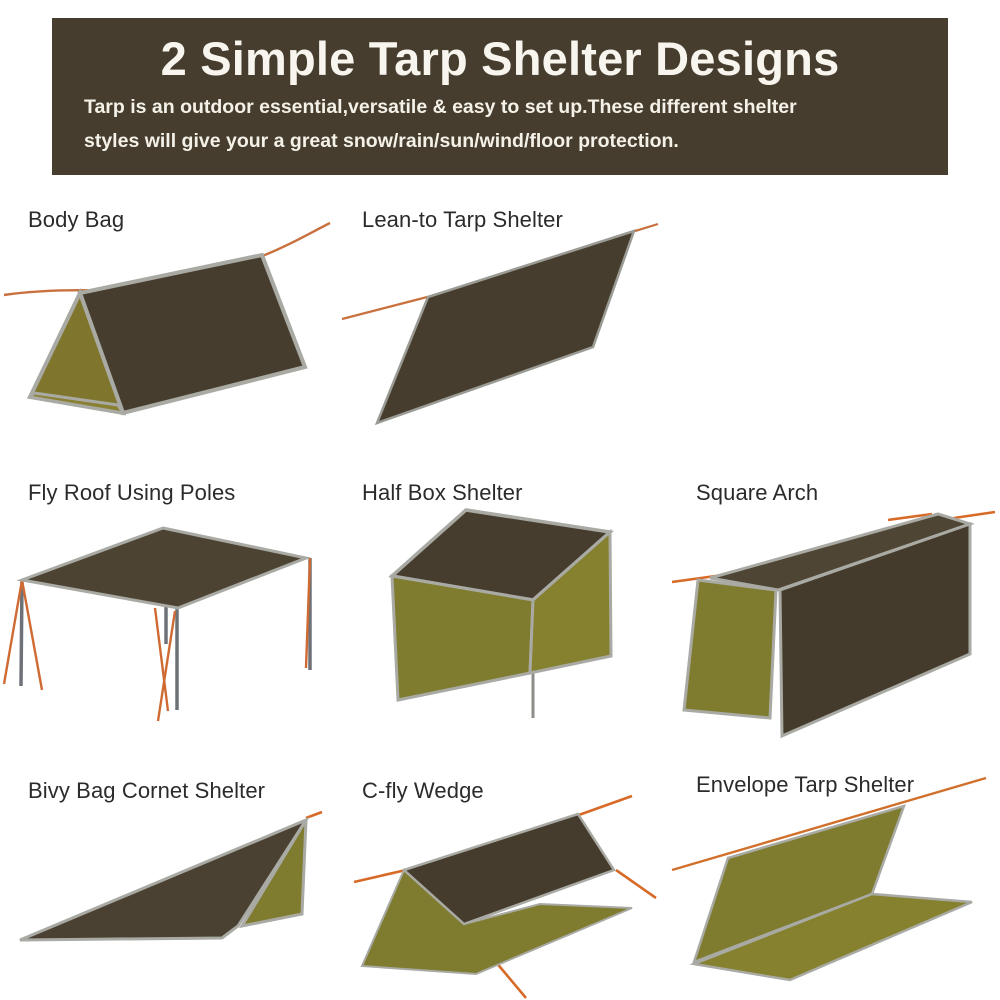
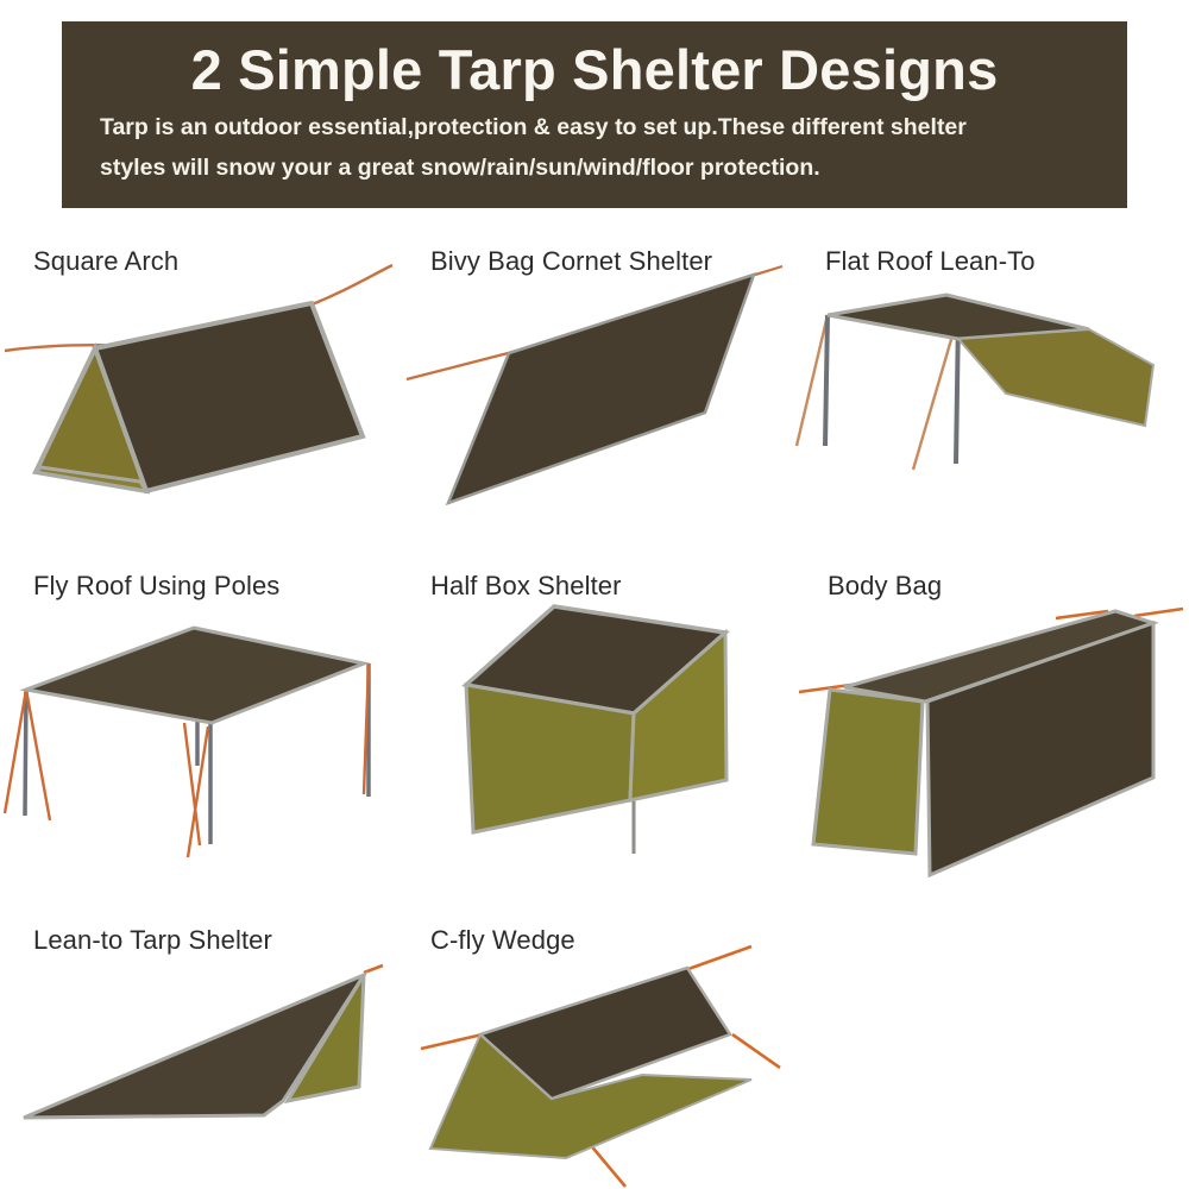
  2 Simple Tarp Shelter Designs
- Tarp is an outdoor essential,versatile & easy to set up.These different shelter
+ Tarp is an outdoor essential,protection & easy to set up.These different shelter
- styles will give your a great snow/rain/sun/wind/floor protection.
+ styles will snow your a great snow/rain/sun/wind/floor protection.
- Body Bag
+ Square Arch
- Lean-to Tarp Shelter
+ Bivy Bag Cornet Shelter
+ Flat Roof Lean-To
  Fly Roof Using Poles
  Half Box Shelter
- Square Arch
+ Body Bag
- Bivy Bag Cornet Shelter
+ Lean-to Tarp Shelter
  C-fly Wedge
- Envelope Tarp Shelter
